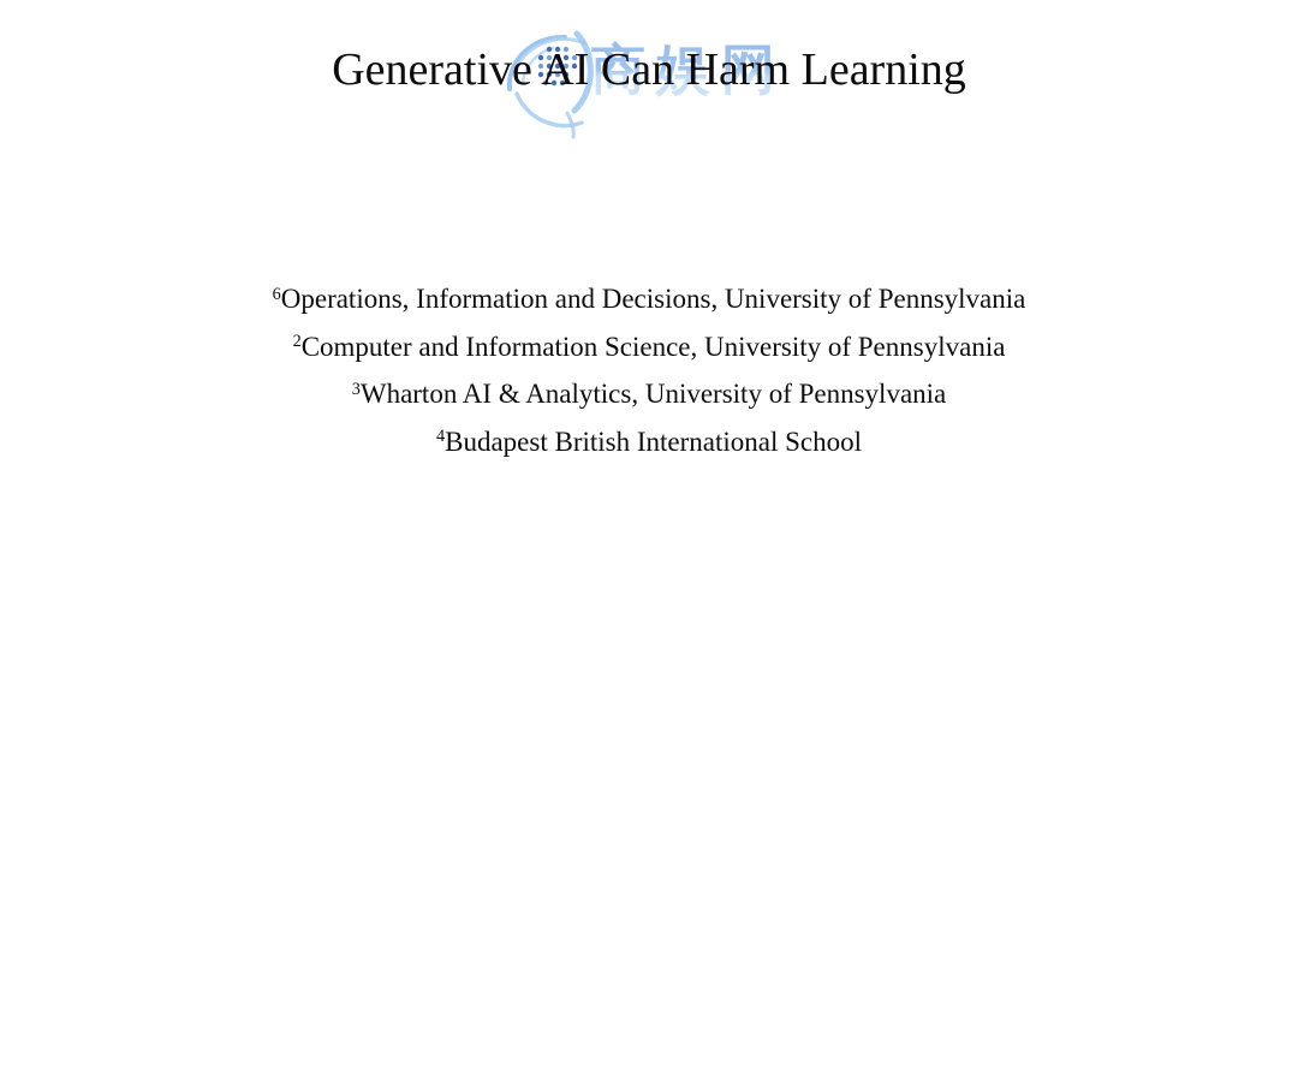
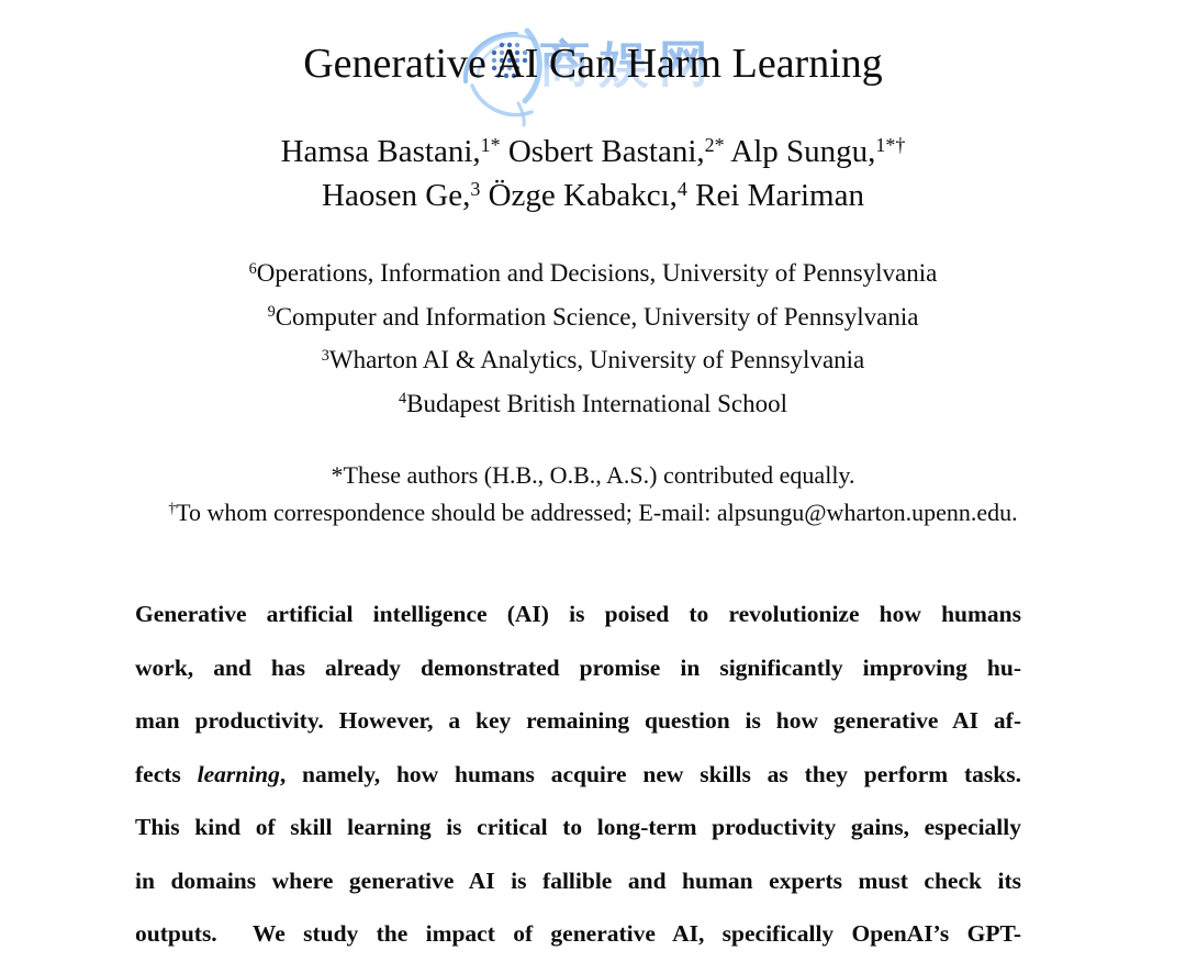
  Generative AI Can Harm Learning
  商娱网
+ Hamsa Bastani,1* Osbert Bastani,2* Alp Sungu,1*†
+ Haosen Ge,3 Özge Kabakcı,4 Rei Mariman
  6Operations, Information and Decisions, University of Pennsylvania
- 2Computer and Information Science, University of Pennsylvania
+ 9Computer and Information Science, University of Pennsylvania
  3Wharton AI & Analytics, University of Pennsylvania
  4Budapest British International School
+ *These authors (H.B., O.B., A.S.) contributed equally.
+ †To whom correspondence should be addressed; E-mail: alpsungu@wharton.upenn.edu.
+ Generative artificial intelligence (AI) is poised to revolutionize how humans
+ work, and has already demonstrated promise in significantly improving hu-
+ man productivity. However, a key remaining question is how generative AI af-
+ fects learning, namely, how humans acquire new skills as they perform tasks.
+ This kind of skill learning is critical to long-term productivity gains, especially
+ in domains where generative AI is fallible and human experts must check its
+ outputs. We study the impact of generative AI, specifically OpenAI’s GPT-
